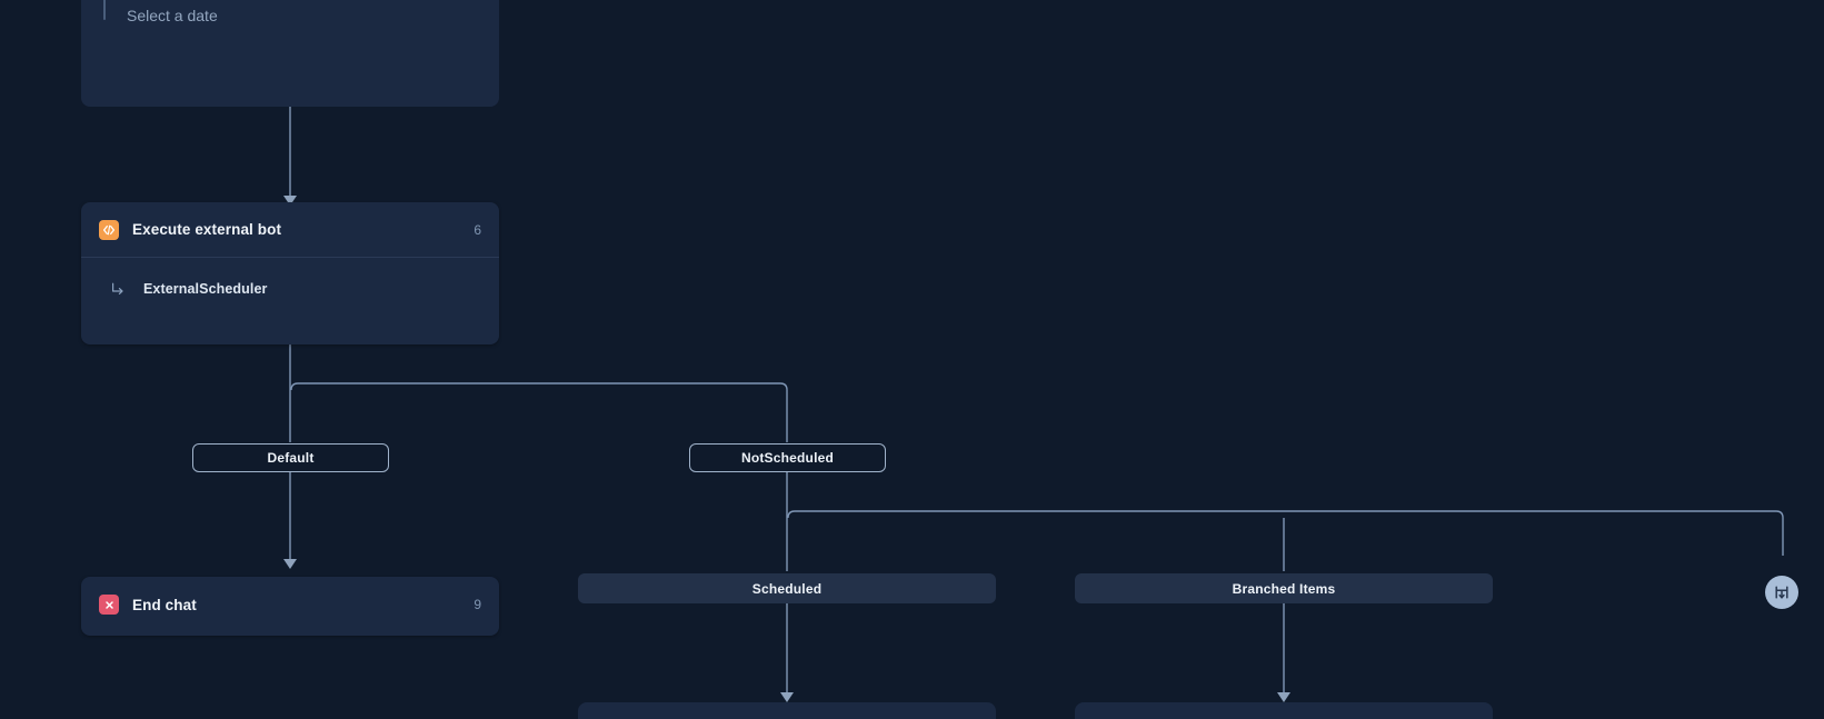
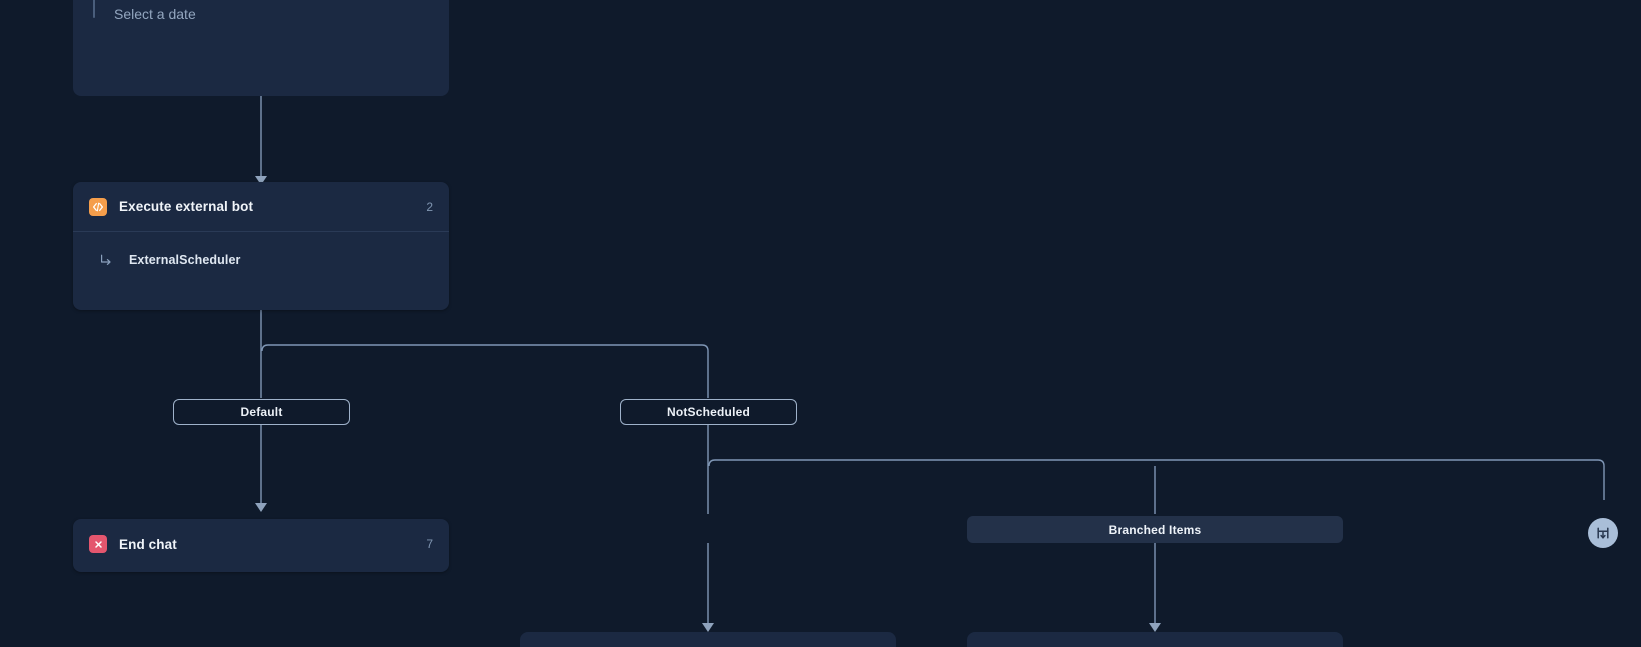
  Select a date
  Execute external bot
- 6
+ 2
  ExternalScheduler
  End chat
- 9
+ 7
  Default
  NotScheduled
- Scheduled
  Branched Items
